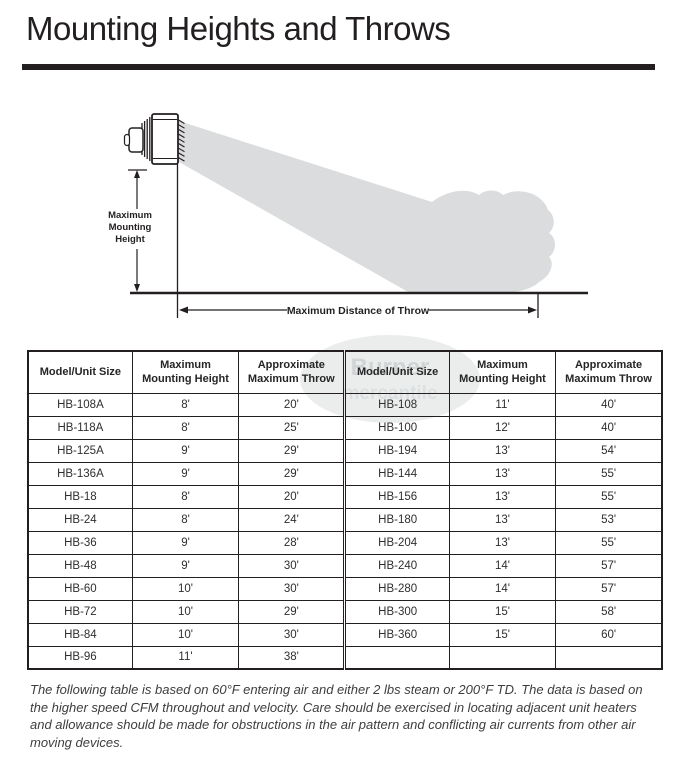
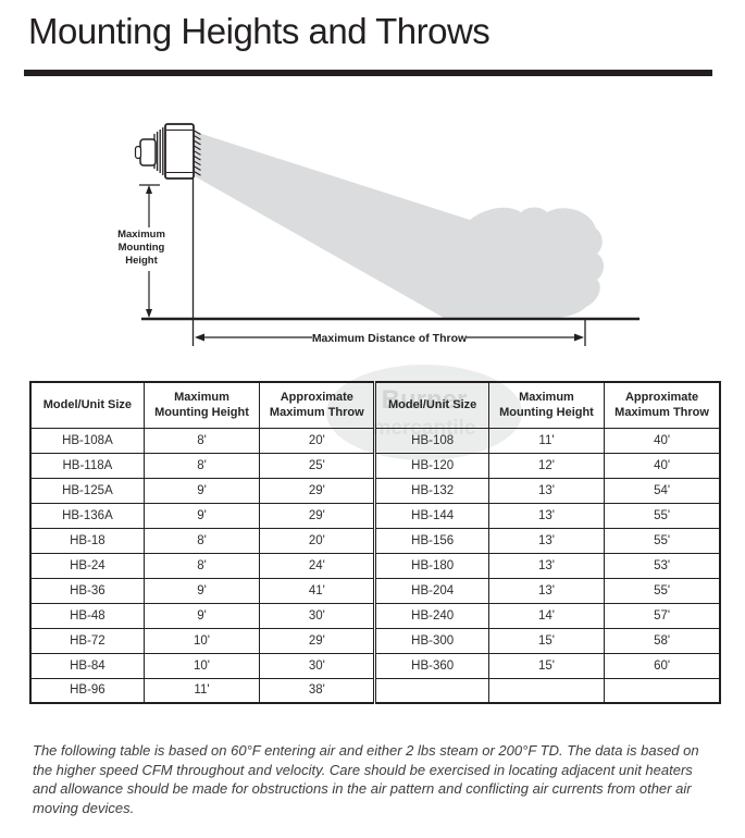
  Mounting Heights and Throws
  Maximum
  Mounting
  Height
  Maximum Distance of Throw
  Burner
  mercantile
  Model/Unit Size	Maximum Mounting Height	Approximate Maximum Throw	Model/Unit Size	Maximum Mounting Height	Approximate Maximum Throw
  HB-108A	8'	20'	HB-108	11'	40'
- HB-118A	8'	25'	HB-100	12'	40'
+ HB-118A	8'	25'	HB-120	12'	40'
- HB-125A	9'	29'	HB-194	13'	54'
+ HB-125A	9'	29'	HB-132	13'	54'
  HB-136A	9'	29'	HB-144	13'	55'
  HB-18	8'	20'	HB-156	13'	55'
  HB-24	8'	24'	HB-180	13'	53'
- HB-36	9'	28'	HB-204	13'	55'
+ HB-36	9'	41'	HB-204	13'	55'
  HB-48	9'	30'	HB-240	14'	57'
- HB-60	10'	30'	HB-280	14'	57'
  HB-72	10'	29'	HB-300	15'	58'
  HB-84	10'	30'	HB-360	15'	60'
  HB-96	11'	38'
  The following table is based on 60°F entering air and either 2 lbs steam or 200°F TD. The data is based on the higher speed CFM throughout and velocity. Care should be exercised in locating adjacent unit heaters and allowance should be made for obstructions in the air pattern and conflicting air currents from other air moving devices.
